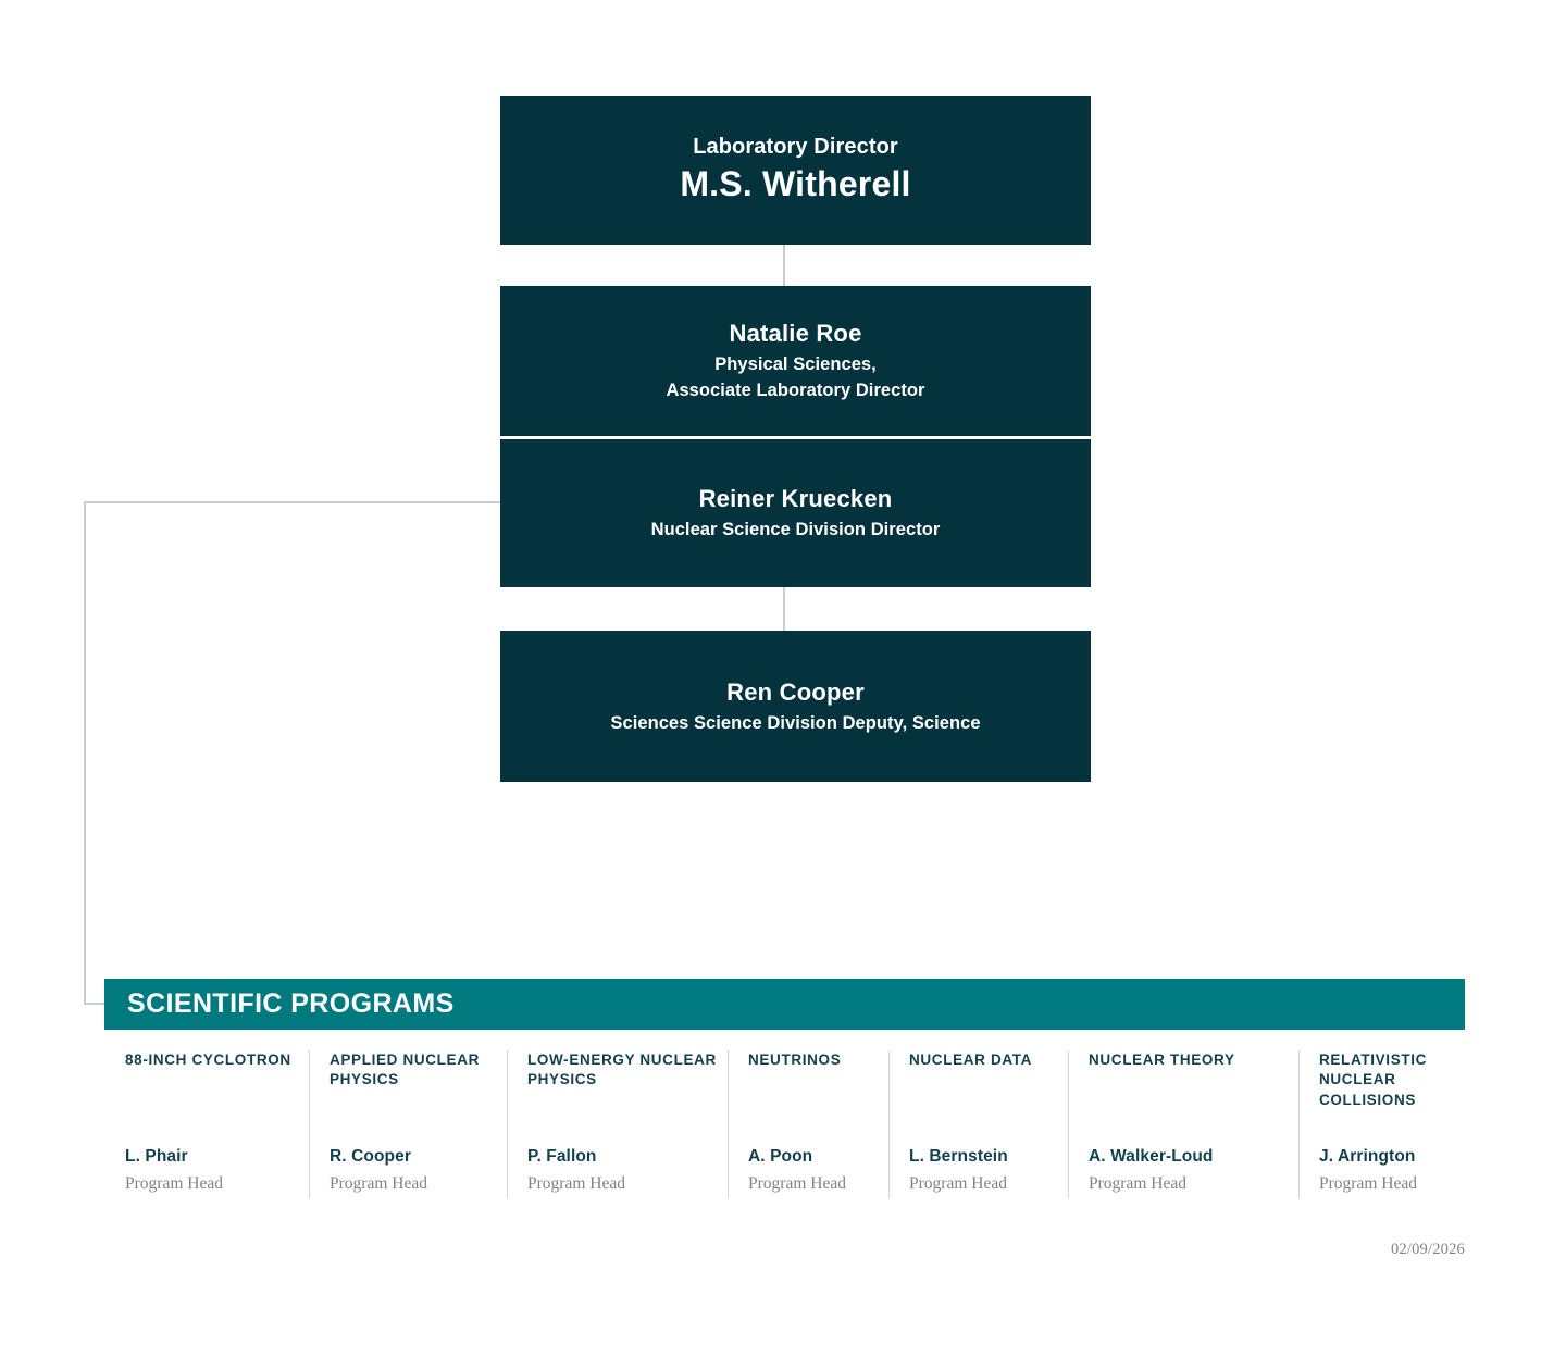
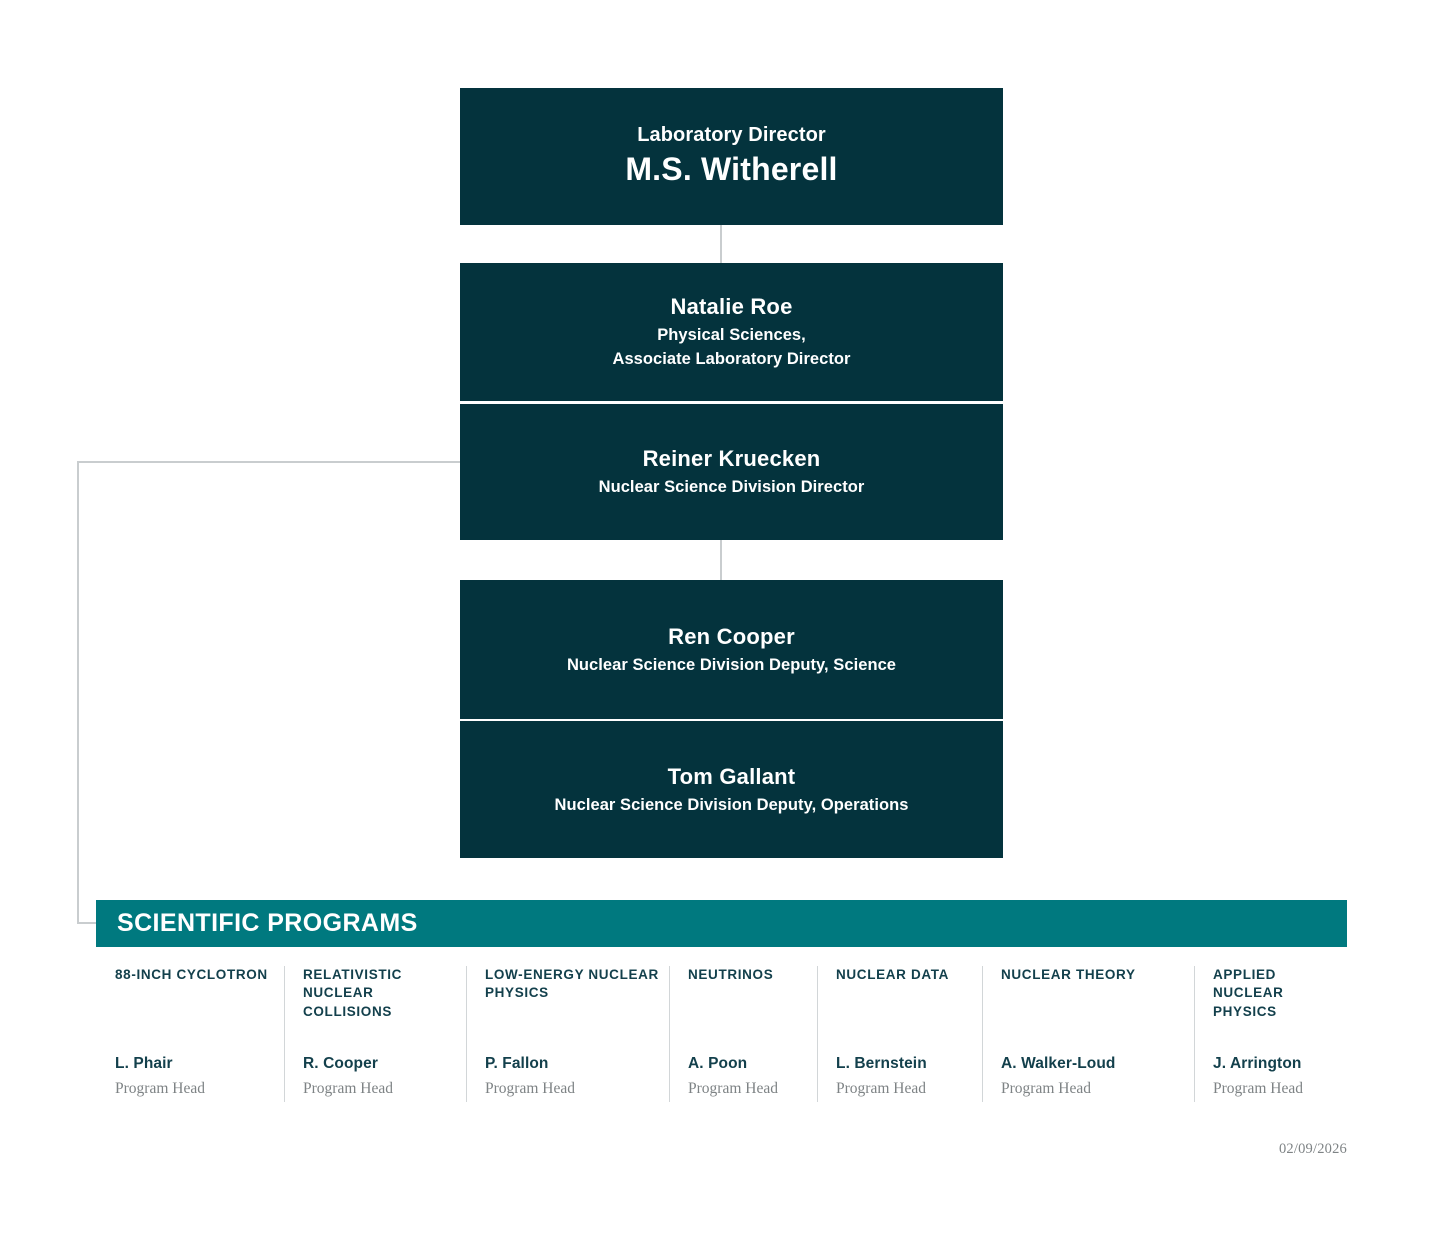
  Laboratory Director
  M.S. Witherell
  Natalie Roe
  Physical Sciences,
  Associate Laboratory Director
  Reiner Kruecken
  Nuclear Science Division Director
  Ren Cooper
- Sciences Science Division Deputy, Science
+ Nuclear Science Division Deputy, Science
+ Tom Gallant
+ Nuclear Science Division Deputy, Operations
  SCIENTIFIC PROGRAMS
  88-INCH CYCLOTRON
  L. Phair
  Program Head
- APPLIED NUCLEAR PHYSICS
+ RELATIVISTIC NUCLEAR COLLISIONS
  R. Cooper
  Program Head
  LOW-ENERGY NUCLEAR PHYSICS
  P. Fallon
  Program Head
  NEUTRINOS
  A. Poon
  Program Head
  NUCLEAR DATA
  L. Bernstein
  Program Head
  NUCLEAR THEORY
  A. Walker-Loud
  Program Head
- RELATIVISTIC NUCLEAR COLLISIONS
+ APPLIED NUCLEAR PHYSICS
  J. Arrington
  Program Head
  02/09/2026
